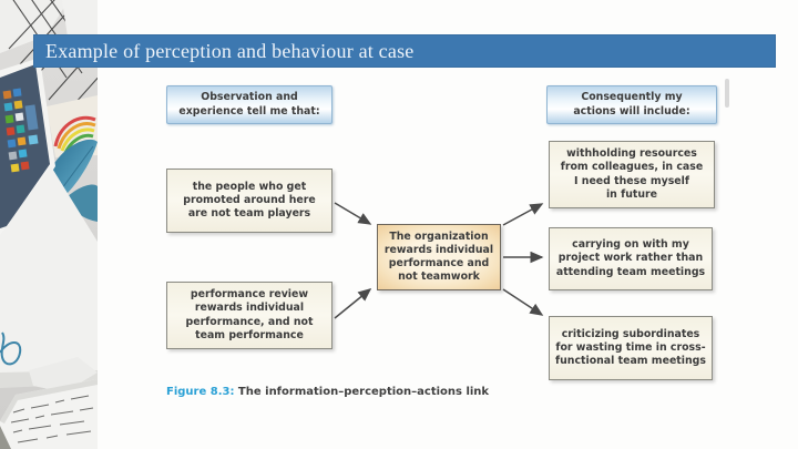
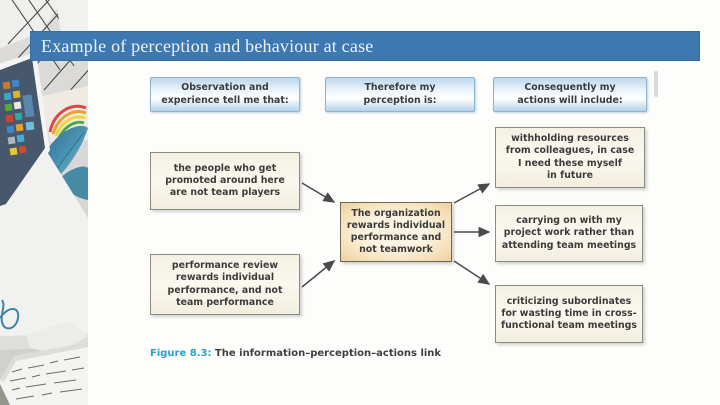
  Example of perception and behaviour at case
  Observation and
  experience tell me that:
+ Therefore my
+ perception is:
  Consequently my
  actions will include:
  the people who get
  promoted around here
  are not team players
  performance review
  rewards individual
  performance, and not
  team performance
  The organization
  rewards individual
  performance and
  not teamwork
  withholding resources
  from colleagues, in case
  I need these myself
  in future
  carrying on with my
  project work rather than
  attending team meetings
  criticizing subordinates
  for wasting time in cross-
  functional team meetings
  Figure 8.3: The information–perception–actions link
